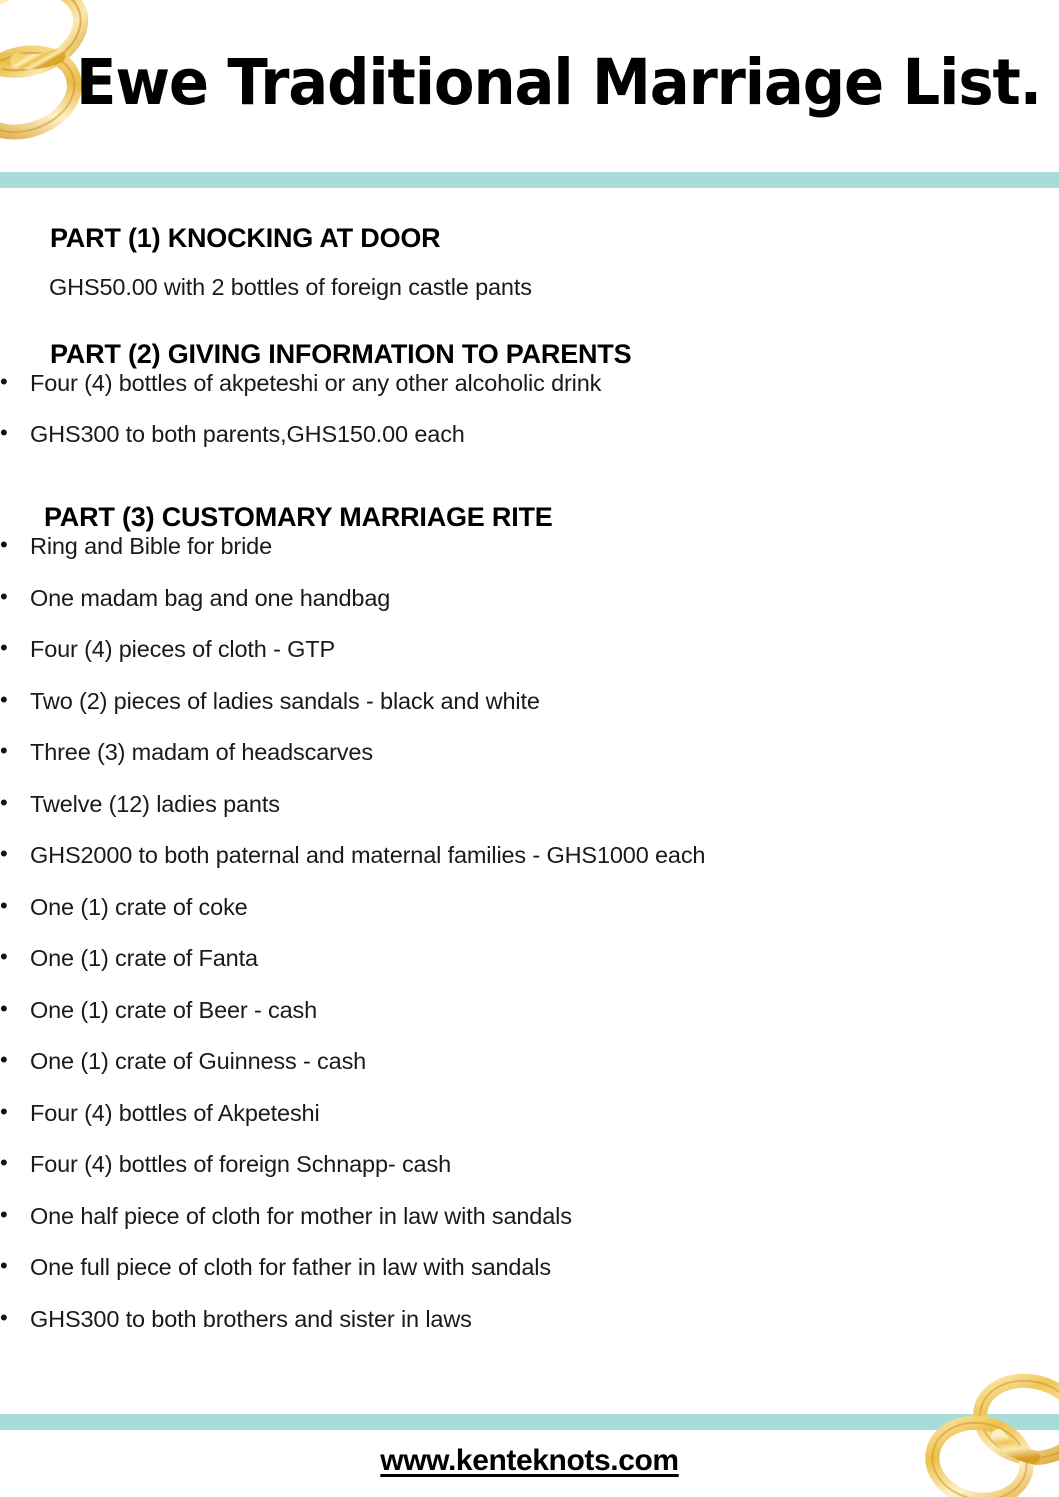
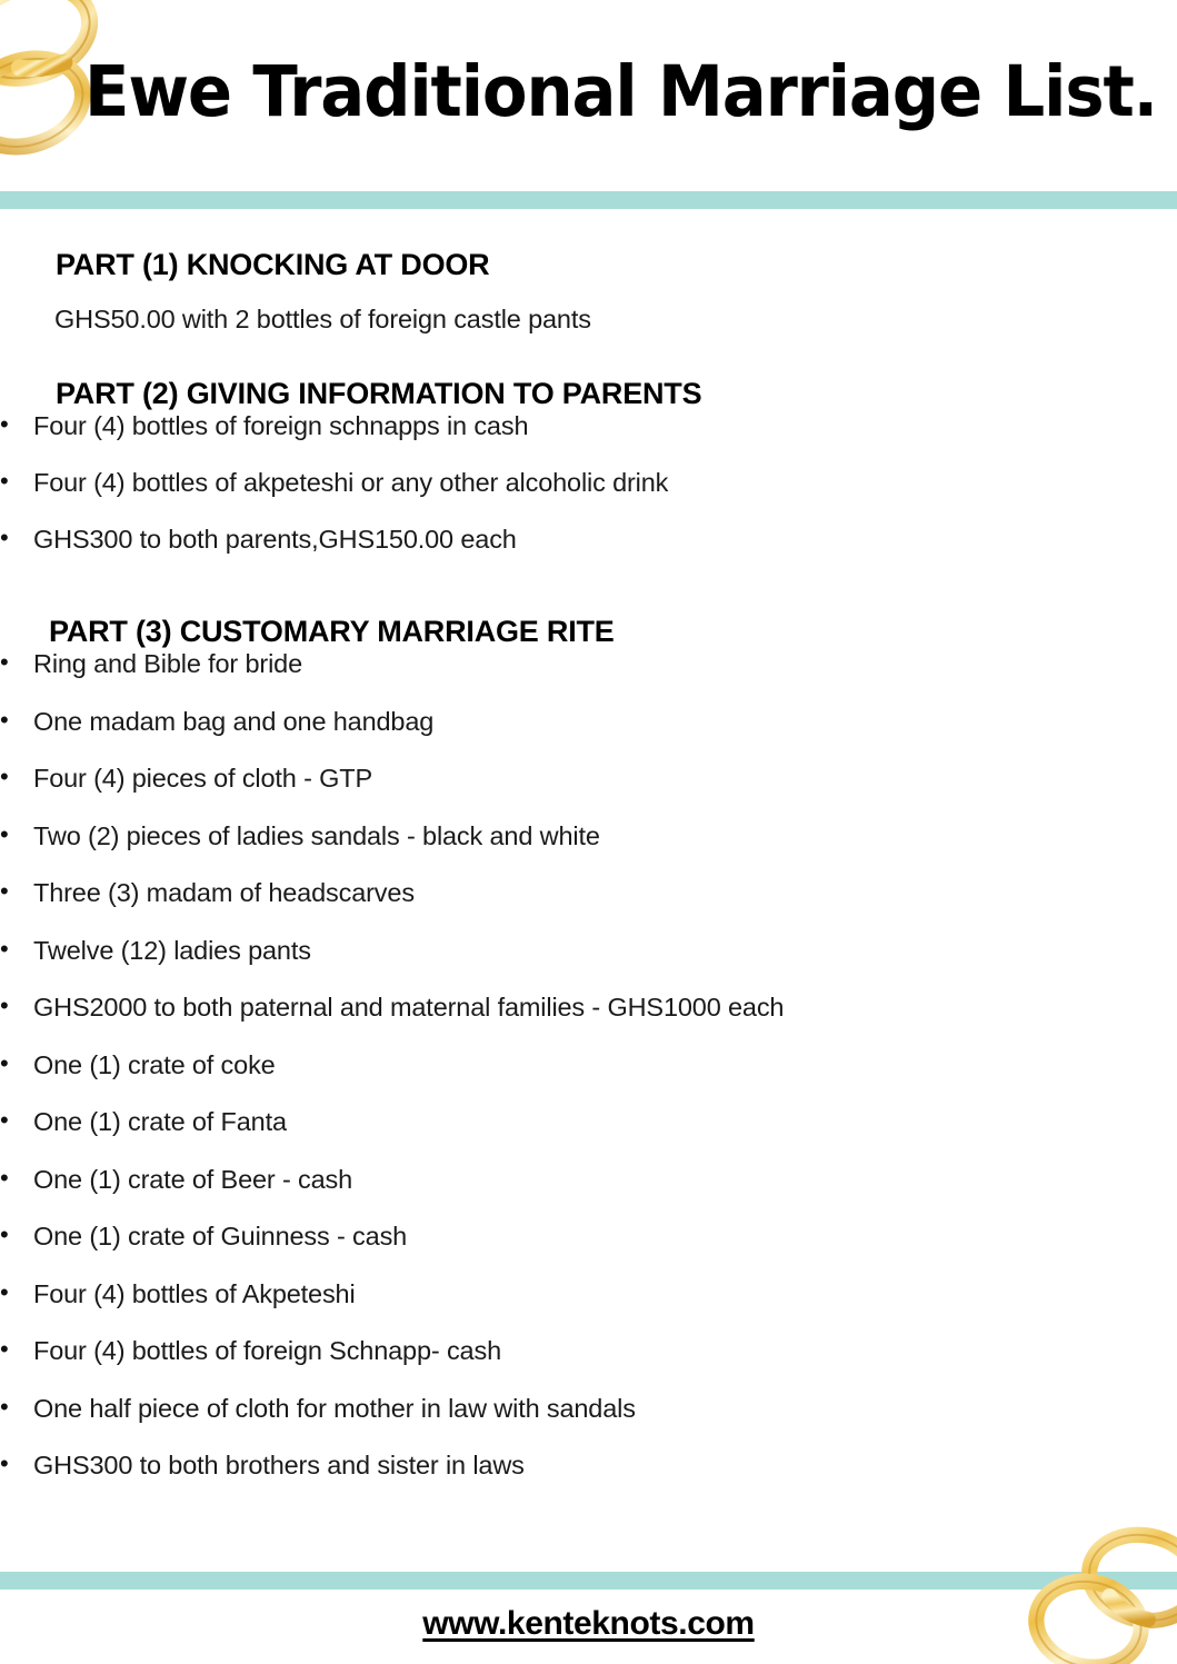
  Ewe Traditional Marriage List.
  PART (1) KNOCKING AT DOOR
  GHS50.00 with 2 bottles of foreign castle pants
  PART (2) GIVING INFORMATION TO PARENTS
+ Four (4) bottles of foreign schnapps in cash
  Four (4) bottles of akpeteshi or any other alcoholic drink
  GHS300 to both parents,GHS150.00 each
  PART (3) CUSTOMARY MARRIAGE RITE
  Ring and Bible for bride
  One madam bag and one handbag
  Four (4) pieces of cloth - GTP
  Two (2) pieces of ladies sandals - black and white
  Three (3) madam of headscarves
  Twelve (12) ladies pants
  GHS2000 to both paternal and maternal families - GHS1000 each
  One (1) crate of coke
  One (1) crate of Fanta
  One (1) crate of Beer - cash
  One (1) crate of Guinness - cash
  Four (4) bottles of Akpeteshi
  Four (4) bottles of foreign Schnapp- cash
  One half piece of cloth for mother in law with sandals
- One full piece of cloth for father in law with sandals
  GHS300 to both brothers and sister in laws
  www.kenteknots.com
